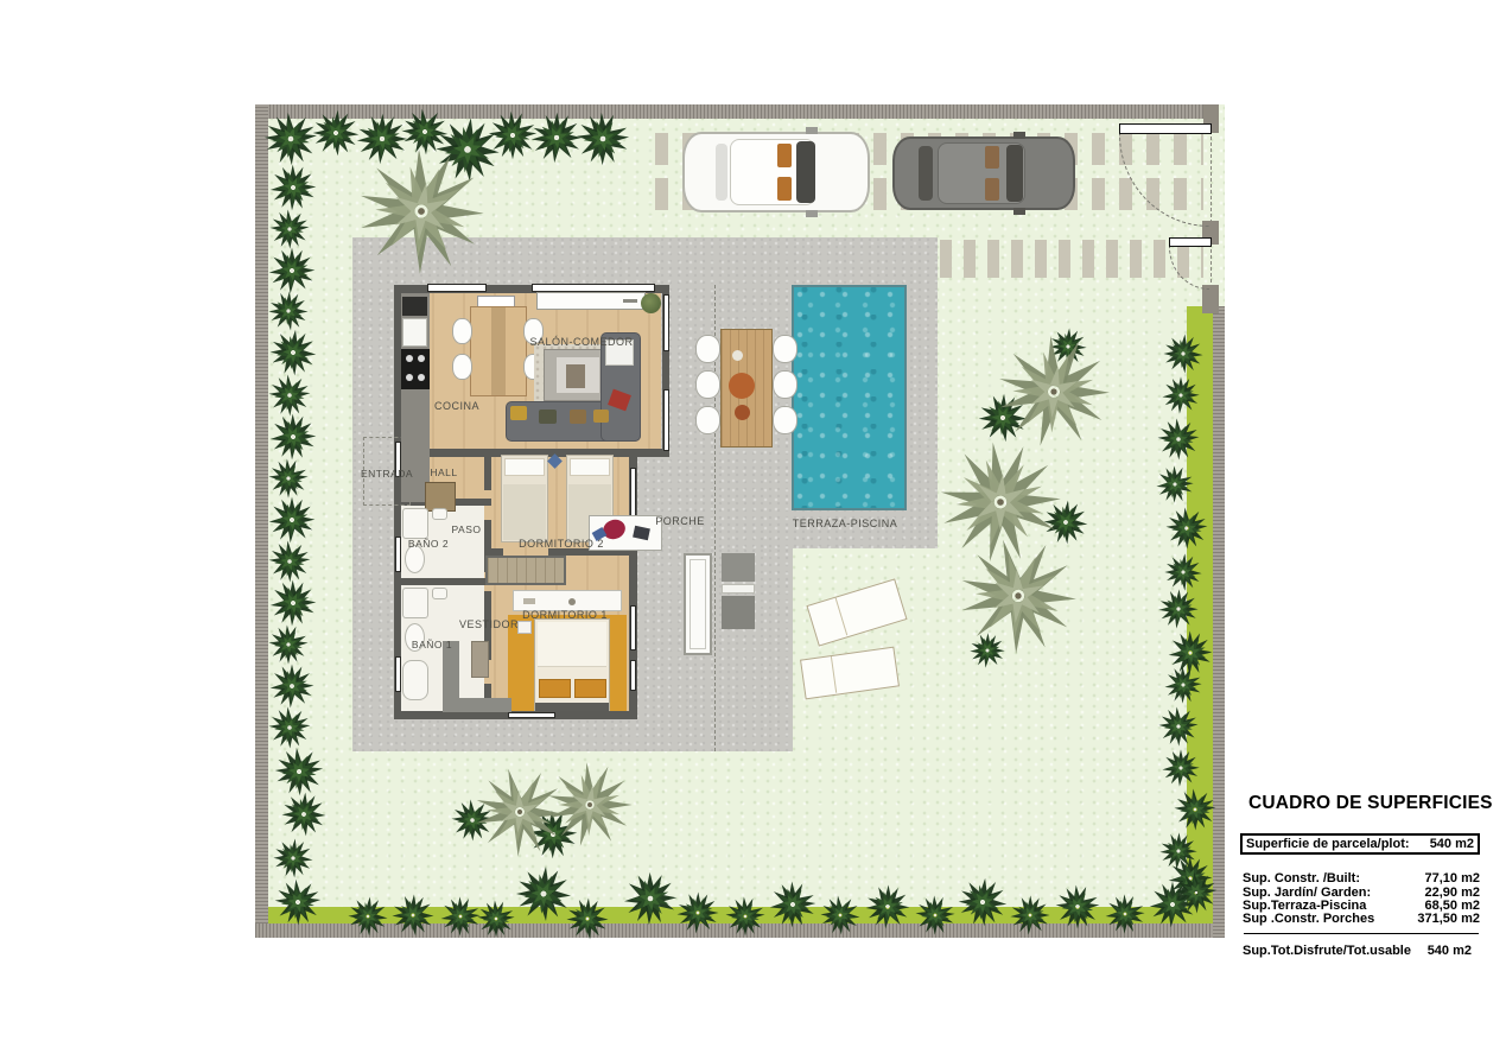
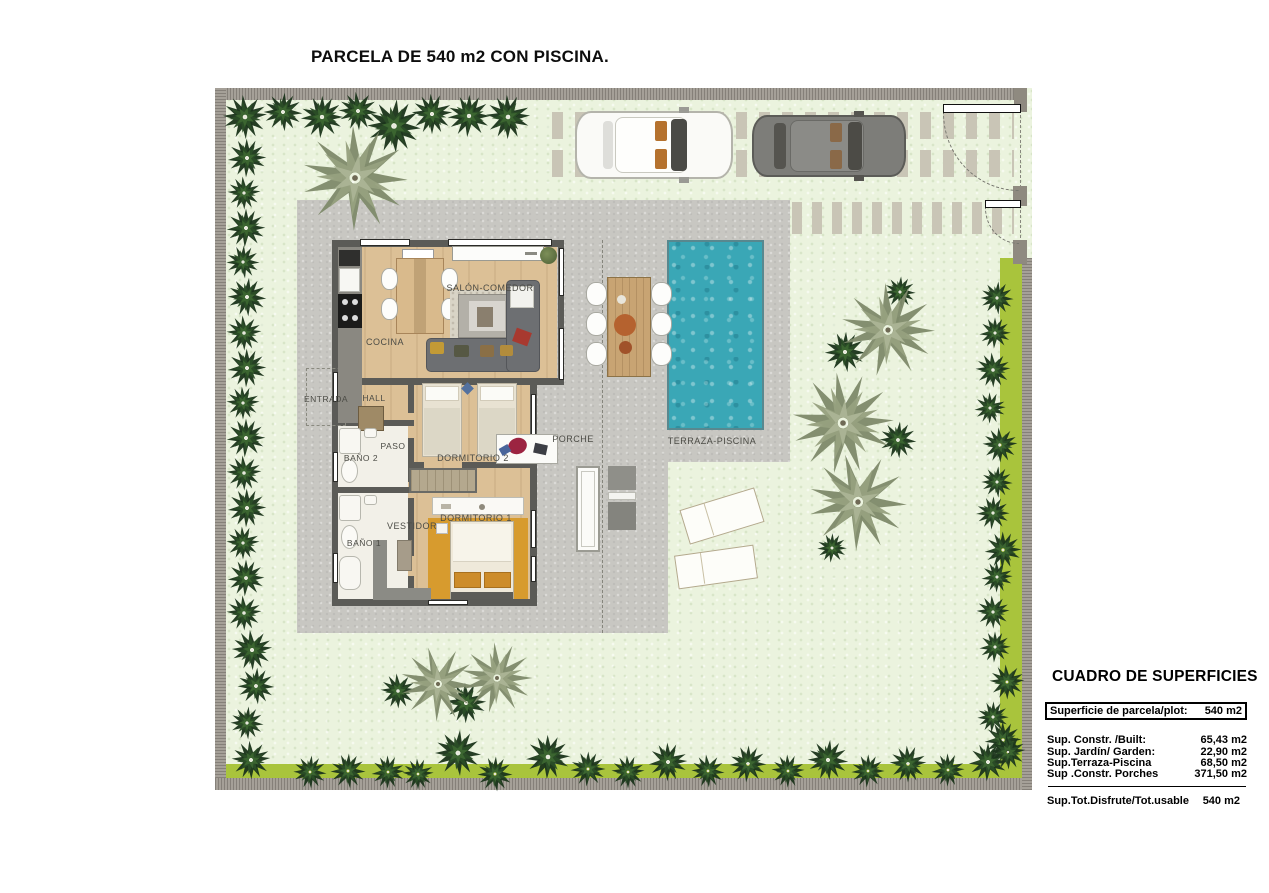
+ PARCELA DE 540 m2 CON PISCINA.
  SALÓN-COMEDOR
  COCINA
  ENTRADA
  HALL
  PASO
  BAÑO 2
  DORMITORIO 2
  VESTIDOR
  BAÑO 1
  DORMITORIO 1
  PORCHE
  TERRAZA-PISCINA
  CUADRO DE SUPERFICIES
  Superficie de parcela/plot:
  540 m2
  Sup. Constr. /Built:
- 77,10 m2
+ 65,43 m2
  Sup. Jardín/ Garden:
  22,90 m2
  Sup.Terraza-Piscina
  68,50 m2
  Sup .Constr. Porches
  371,50 m2
  Sup.Tot.Disfrute/Tot.usable
  540 m2
